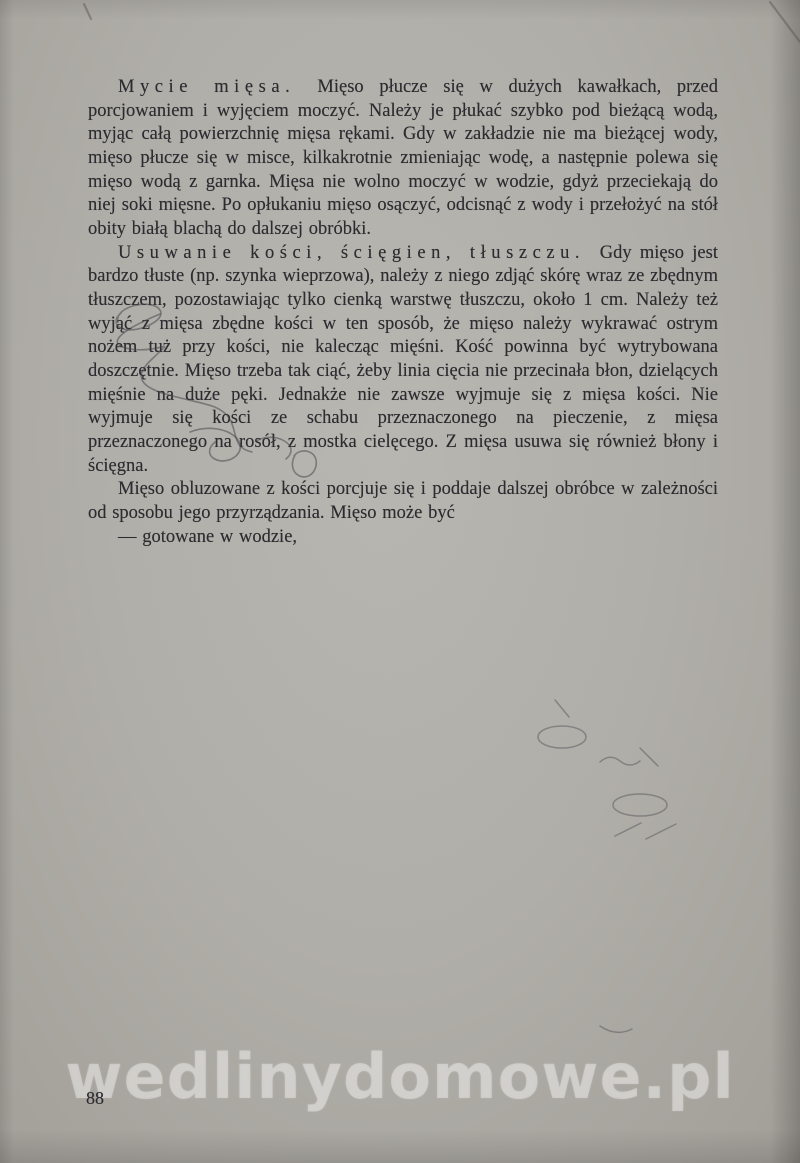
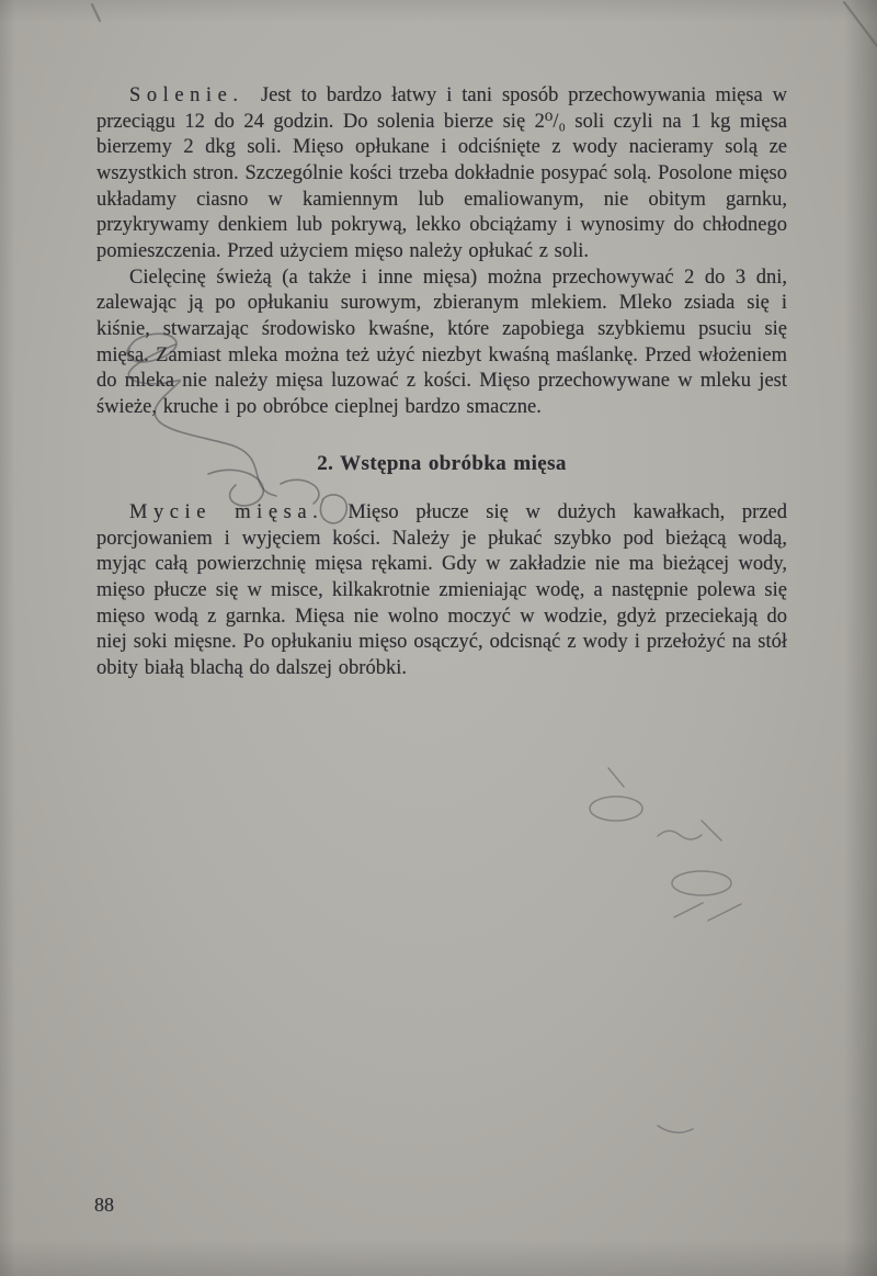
+ Solenie. Jest to bardzo łatwy i tani sposób przechowywania mięsa w przeciągu 12 do 24 godzin. Do solenia bierze się 2⁰/₀ soli czyli na 1 kg mięsa bierzemy 2 dkg soli. Mięso opłukane i odciśnięte z wody nacieramy solą ze wszystkich stron. Szczególnie kości trzeba dokładnie posypać solą. Posolone mięso układamy ciasno w kamiennym lub emaliowanym, nie obitym garnku, przykrywamy denkiem lub pokrywą, lekko obciążamy i wynosimy do chłodnego pomieszczenia. Przed użyciem mięso należy opłukać z soli.
+ Cielęcinę świeżą (a także i inne mięsa) można przechowywać 2 do 3 dni, zalewając ją po opłukaniu surowym, zbieranym mlekiem. Mleko zsiada się i kiśnie, stwarzając środowisko kwaśne, które zapobiega szybkiemu psuciu się mięsa. Zamiast mleka można też użyć niezbyt kwaśną maślankę. Przed włożeniem do mleka nie należy mięsa luzować z kości. Mięso przechowywane w mleku jest świeże, kruche i po obróbce cieplnej bardzo smaczne.
+ 2. Wstępna obróbka mięsa
- Mycie mięsa. Mięso płucze się w dużych kawałkach, przed porcjowaniem i wyjęciem moczyć. Należy je płukać szybko pod bieżącą wodą, myjąc całą powierzchnię mięsa rękami. Gdy w zakładzie nie ma bieżącej wody, mięso płucze się w misce, kilkakrotnie zmieniając wodę, a następnie polewa się mięso wodą z garnka. Mięsa nie wolno moczyć w wodzie, gdyż przeciekają do niej soki mięsne. Po opłukaniu mięso osączyć, odcisnąć z wody i przełożyć na stół obity białą blachą do dalszej obróbki.
+ Mycie mięsa. Mięso płucze się w dużych kawałkach, przed porcjowaniem i wyjęciem kości. Należy je płukać szybko pod bieżącą wodą, myjąc całą powierzchnię mięsa rękami. Gdy w zakładzie nie ma bieżącej wody, mięso płucze się w misce, kilkakrotnie zmieniając wodę, a następnie polewa się mięso wodą z garnka. Mięsa nie wolno moczyć w wodzie, gdyż przeciekają do niej soki mięsne. Po opłukaniu mięso osączyć, odcisnąć z wody i przełożyć na stół obity białą blachą do dalszej obróbki.
- Usuwanie kości, ścięgien, tłuszczu. Gdy mięso jest bardzo tłuste (np. szynka wieprzowa), należy z niego zdjąć skórę wraz ze zbędnym tłuszczem, pozostawiając tylko cienką warstwę tłuszczu, około 1 cm. Należy też wyjąć z mięsa zbędne kości w ten sposób, że mięso należy wykrawać ostrym nożem tuż przy kości, nie kalecząc mięśni. Kość powinna być wytrybowana doszczętnie. Mięso trzeba tak ciąć, żeby linia cięcia nie przecinała błon, dzielących mięśnie na duże pęki. Jednakże nie zawsze wyjmuje się z mięsa kości. Nie wyjmuje się kości ze schabu przeznaczonego na pieczenie, z mięsa przeznaczonego na rosół, z mostka cielęcego. Z mięsa usuwa się również błony i ścięgna.
- Mięso obluzowane z kości porcjuje się i poddaje dalszej obróbce w zależności od sposobu jego przyrządzania. Mięso może być
- — gotowane w wodzie,
- wedlinydomowe.pl
  88
